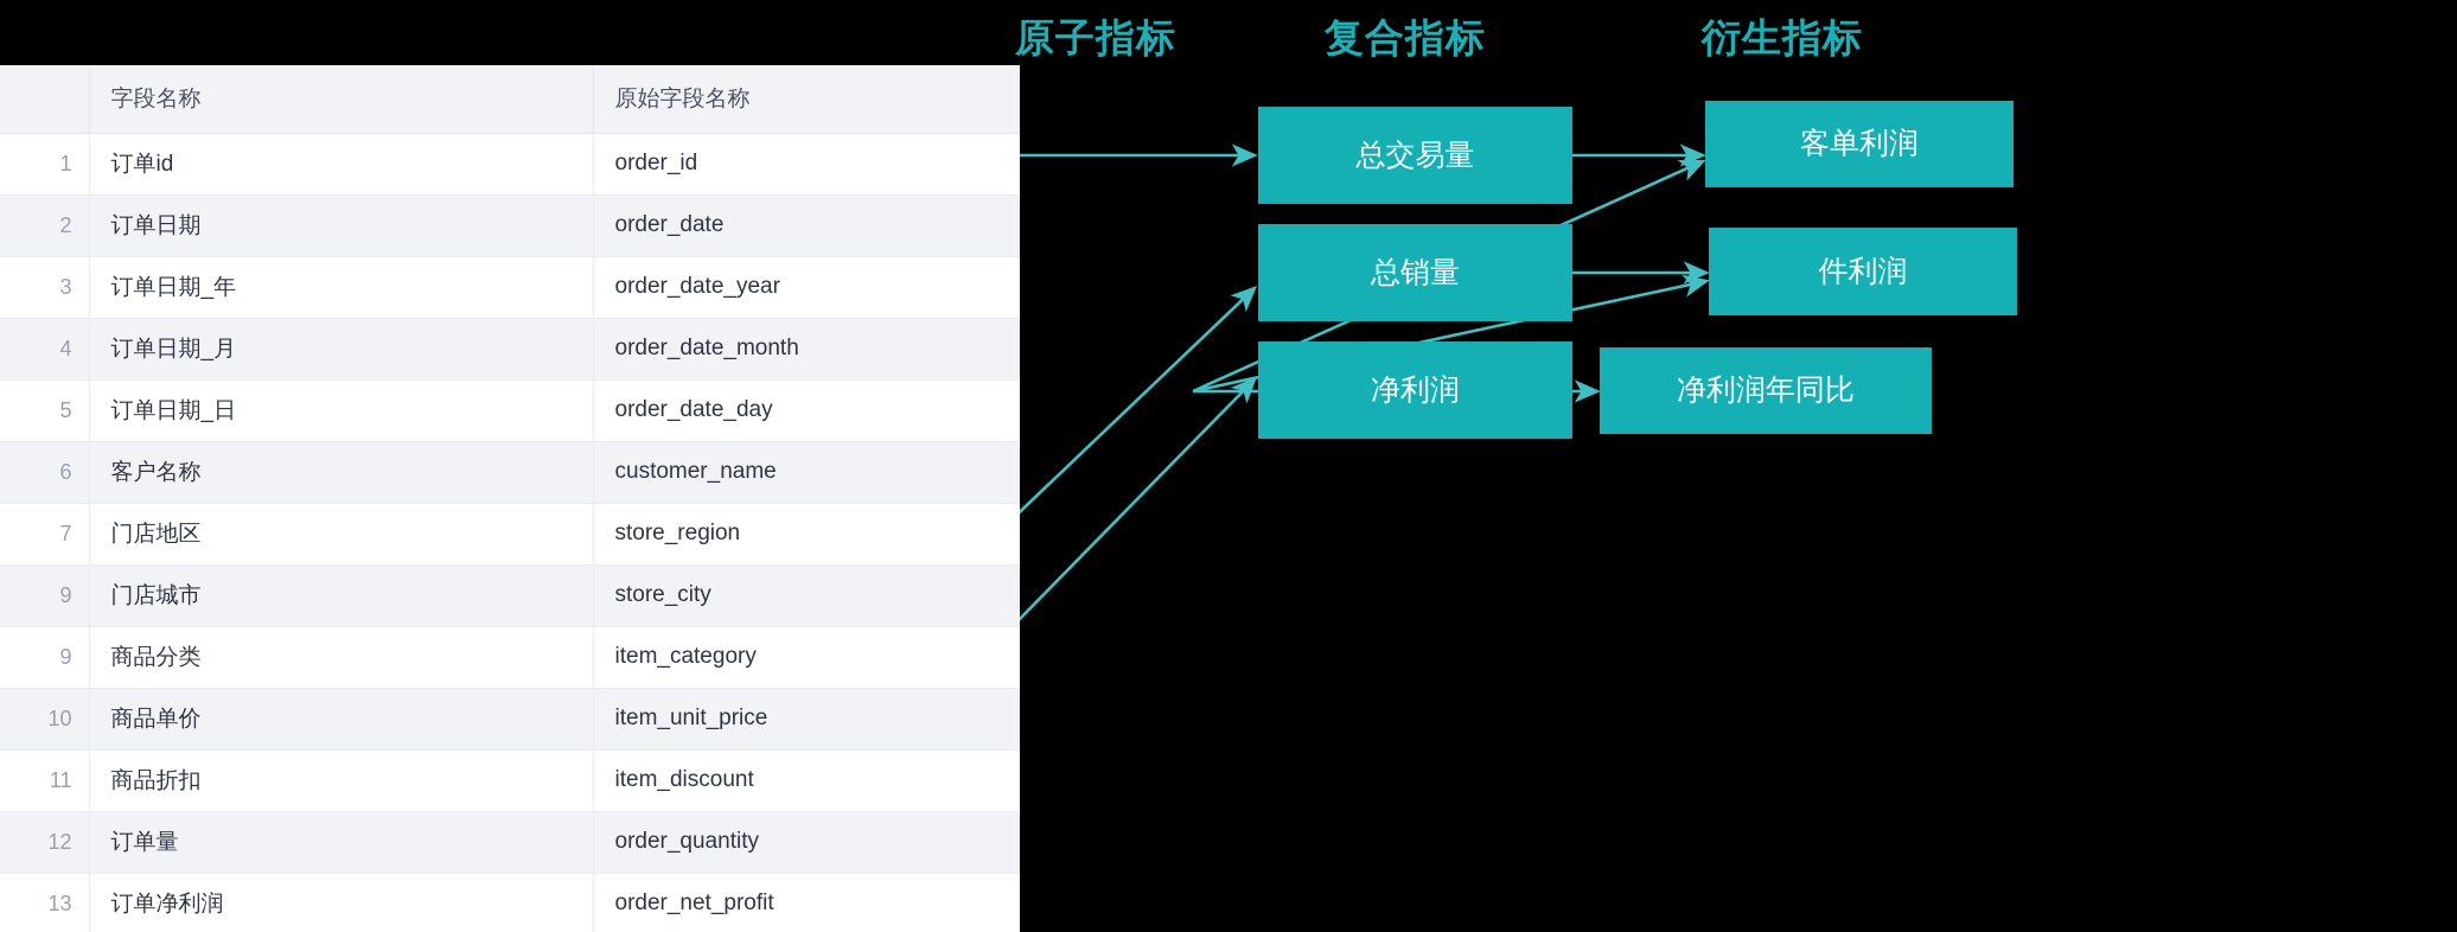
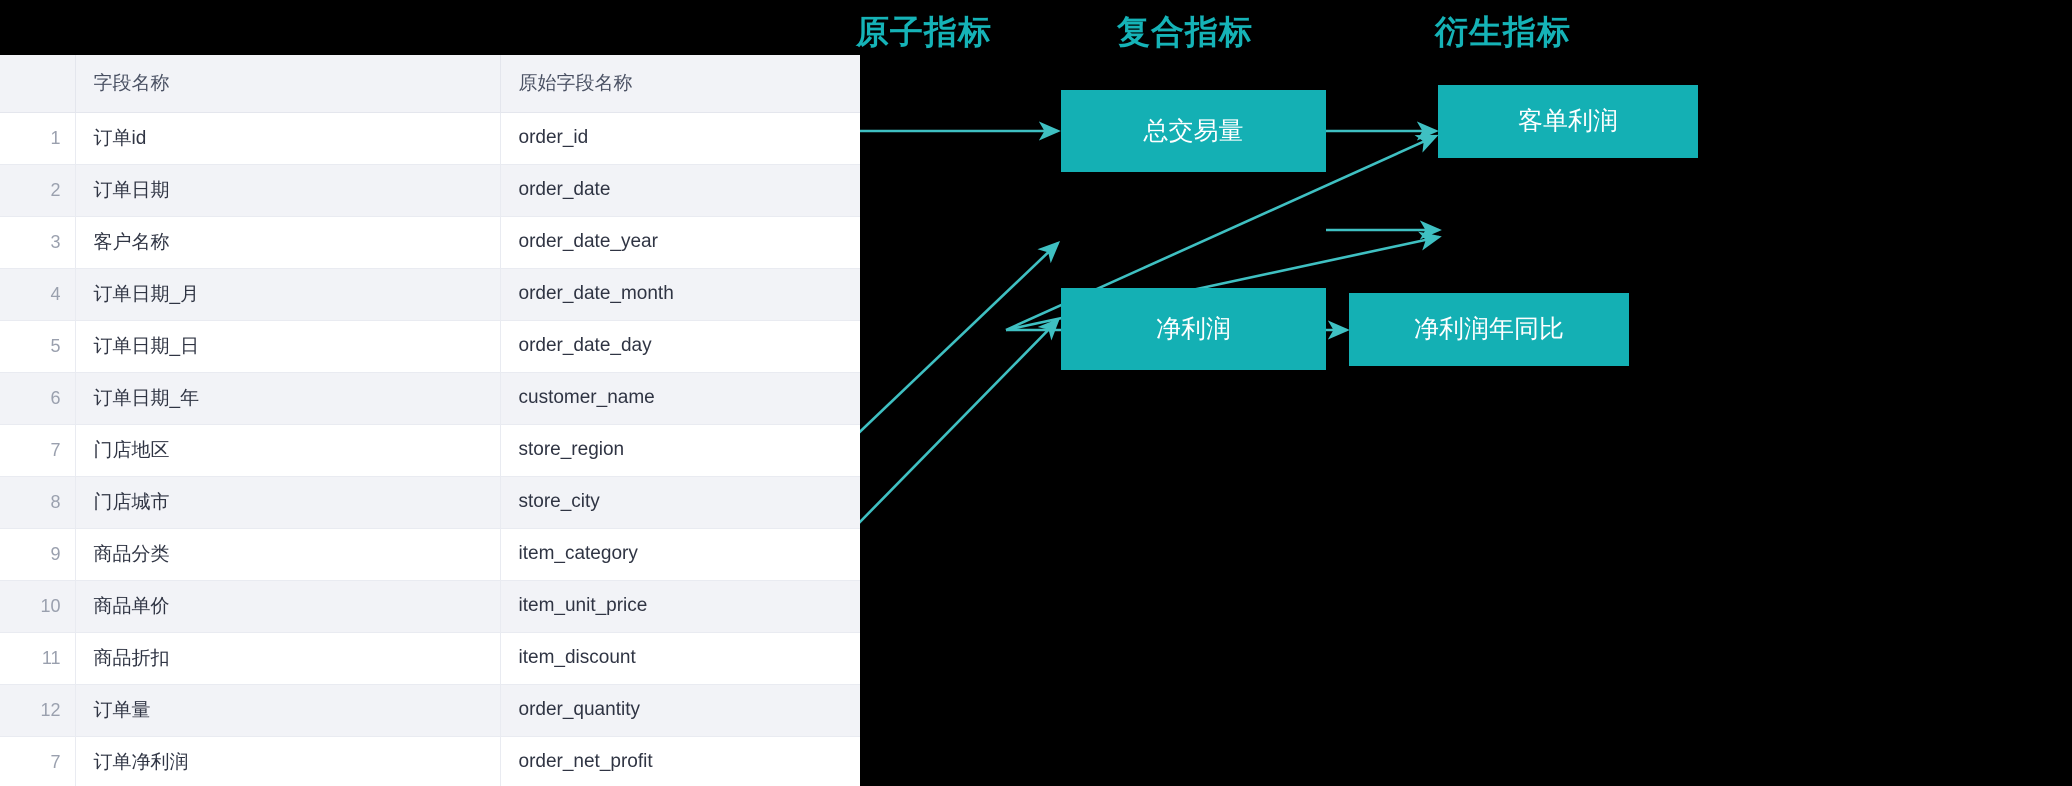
  	字段名称	原始字段名称
  1	订单id	order_id
  2	订单日期	order_date
- 3	订单日期_年	order_date_year
+ 3	客户名称	order_date_year
  4	订单日期_月	order_date_month
  5	订单日期_日	order_date_day
- 6	客户名称	customer_name
+ 6	订单日期_年	customer_name
  7	门店地区	store_region
- 9	门店城市	store_city
+ 8	门店城市	store_city
  9	商品分类	item_category
  10	商品单价	item_unit_price
  11	商品折扣	item_discount
  12	订单量	order_quantity
- 13	订单净利润	order_net_profit
+ 7	订单净利润	order_net_profit
  原子指标
  复合指标
  衍生指标
  总交易量
- 总销量
  净利润
  客单利润
- 件利润
  净利润年同比
